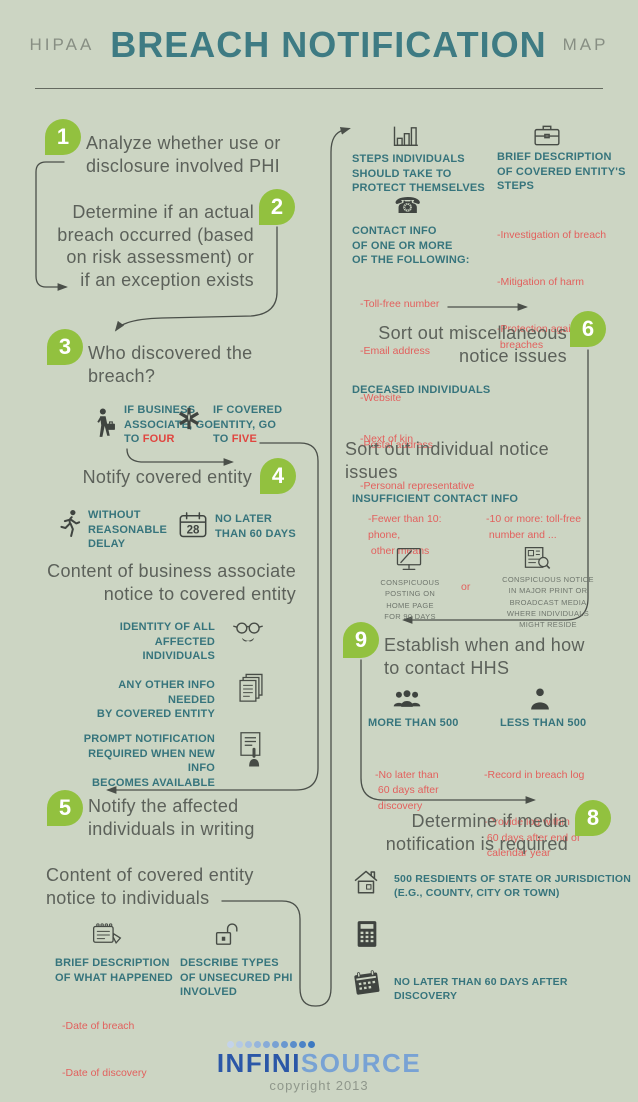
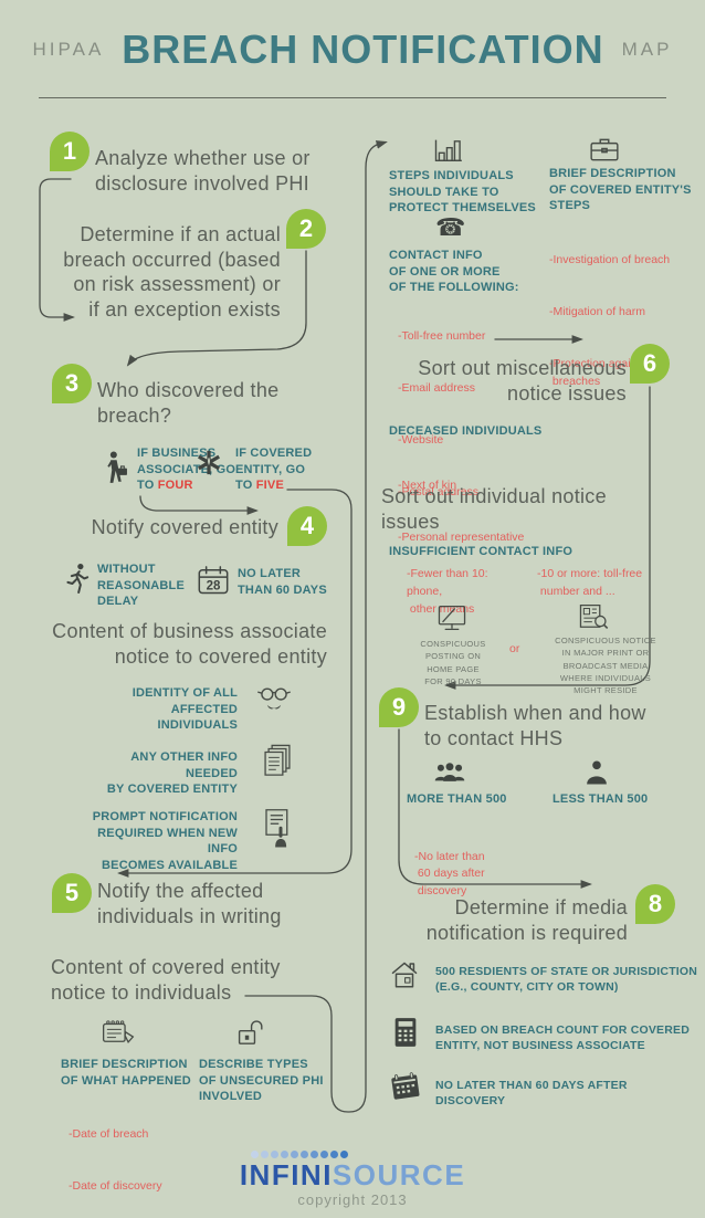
  HIPAA
  BREACH NOTIFICATION
  MAP
  1
  Analyze whether use or
  disclosure involved PHI
  2
  Determine if an actual
  breach occurred (based
  on risk assessment) or
  if an exception exists
  3
  Who discovered the
  breach?
  IF BUSINESS
  ASSOCIATE, GO
  TO FOUR
  IF COVERED
  ENTITY, GO
  TO FIVE
  4
  Notify covered entity
  WITHOUT
  REASONABLE
  DELAY
  28
  NO LATER
  THAN 60 DAYS
  Content of business associate
  notice to covered entity
  IDENTITY OF ALL
  AFFECTED INDIVIDUALS
  ANY OTHER INFO NEEDED
  BY COVERED ENTITY
  PROMPT NOTIFICATION
  REQUIRED WHEN NEW INFO
  BECOMES AVAILABLE
  5
  Notify the affected
  individuals in writing
  Content of covered entity
  notice to individuals
  BRIEF DESCRIPTION
  OF WHAT HAPPENED
  -Date of breach
  -Date of discovery
  DESCRIBE TYPES
  OF UNSECURED PHI
  INVOLVED
  STEPS INDIVIDUALS
  SHOULD TAKE TO
  PROTECT THEMSELVES
  BRIEF DESCRIPTION
  OF COVERED ENTITY'S
  STEPS
  -Investigation of breach
  -Mitigation of harm
  breaches
  ☎
  CONTACT INFO
  OF ONE OR MORE
  OF THE FOLLOWING:
  -Toll-free number
  -Email address
  -Website
  -Postal address
  6
  Sort out miscellaneous
  notice issues
  DECEASED INDIVIDUALS
  -Next of kin
  -Personal representative
  Sort out individual notice
  issues
  INSUFFICIENT CONTACT INFO
  -Fewer than 10: phone,
  other meas
  -10 or more: toll-free
  number and ...
  CONSPICUOUS
  POSTING ON
  HOME PAGE
  FOR 90 DAYS
  or
  CONSPICUOUS NOTICE
  IN MAJOR PRINT OR
  BROADCAST MEDIA
  WHERE INDIVIDUALS
  MIGHT RESIDE
  9
  Establish when and how
  to contact HHS
  MORE THAN 500
  -No later than
  60 days after
  discovery
  LESS THAN 500
- -Record in breach log
- -Provide log within
- 60 days after end of
- calendar year
  8
  Determine if media
  notification is required
  500 RESDIENTS OF STATE OR JURISDICTION
  (E.G., COUNTY, CITY OR TOWN)
+ BASED ON BREACH COUNT FOR COVERED
+ ENTITY, NOT BUSINESS ASSOCIATE
  NO LATER THAN 60 DAYS AFTER
  DISCOVERY
  INFINISOURCE
  copyright 2013
